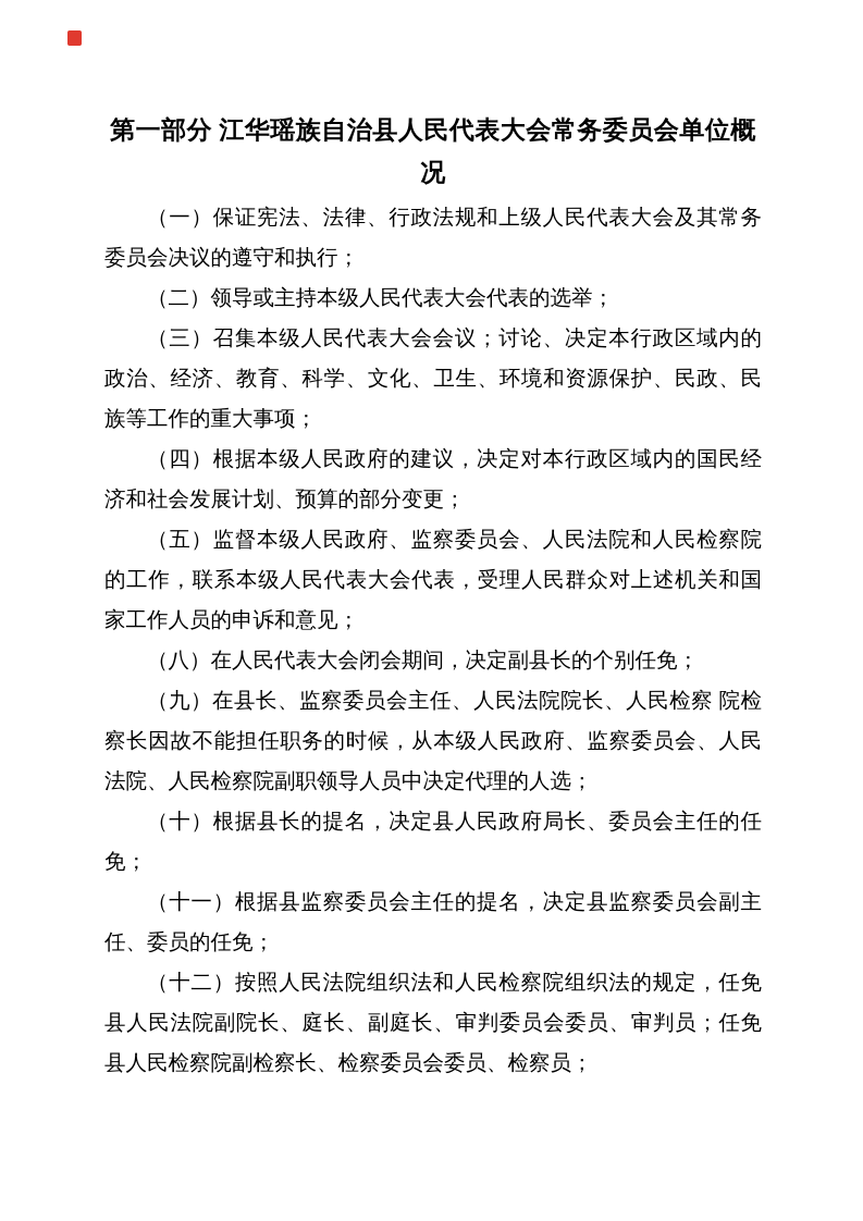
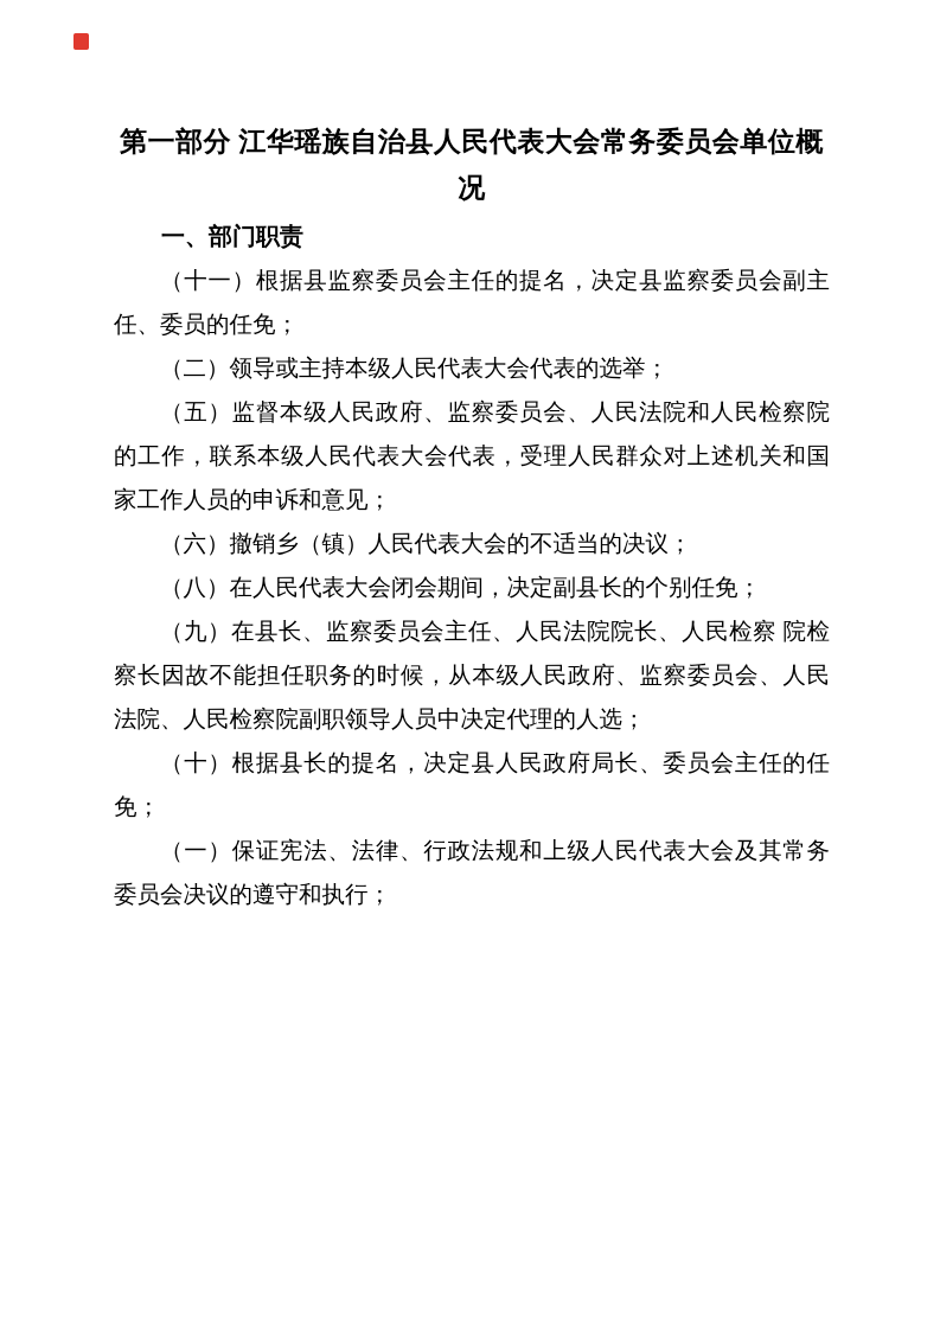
  第一部分 江华瑶族自治县人民代表大会常务委员会单位概况
+ 一、部门职责
- （一）保证宪法、法律、行政法规和上级人民代表大会及其常务委员会决议的遵守和执行；
+ （十一）根据县监察委员会主任的提名，决定县监察委员会副主任、委员的任免；
  （二）领导或主持本级人民代表大会代表的选举；
- （三）召集本级人民代表大会会议；讨论、决定本行政区域内的政治、经济、教育、科学、文化、卫生、环境和资源保护、民政、民族等工作的重大事项；
- （四）根据本级人民政府的建议，决定对本行政区域内的国民经济和社会发展计划、预算的部分变更；
  （五）监督本级人民政府、监察委员会、人民法院和人民检察院的工作，联系本级人民代表大会代表，受理人民群众对上述机关和国家工作人员的申诉和意见；
+ （六）撤销乡（镇）人民代表大会的不适当的决议；
  （八）在人民代表大会闭会期间，决定副县长的个别任免；
  （九）在县长、监察委员会主任、人民法院院长、人民检察 院检察长因故不能担任职务的时候，从本级人民政府、监察委员会、人民法院、人民检察院副职领导人员中决定代理的人选；
  （十）根据县长的提名，决定县人民政府局长、委员会主任的任免；
- （十一）根据县监察委员会主任的提名，决定县监察委员会副主任、委员的任免；
+ （一）保证宪法、法律、行政法规和上级人民代表大会及其常务委员会决议的遵守和执行；
- （十二）按照人民法院组织法和人民检察院组织法的规定，任免县人民法院副院长、庭长、副庭长、审判委员会委员、审判员；任免县人民检察院副检察长、检察委员会委员、检察员；
